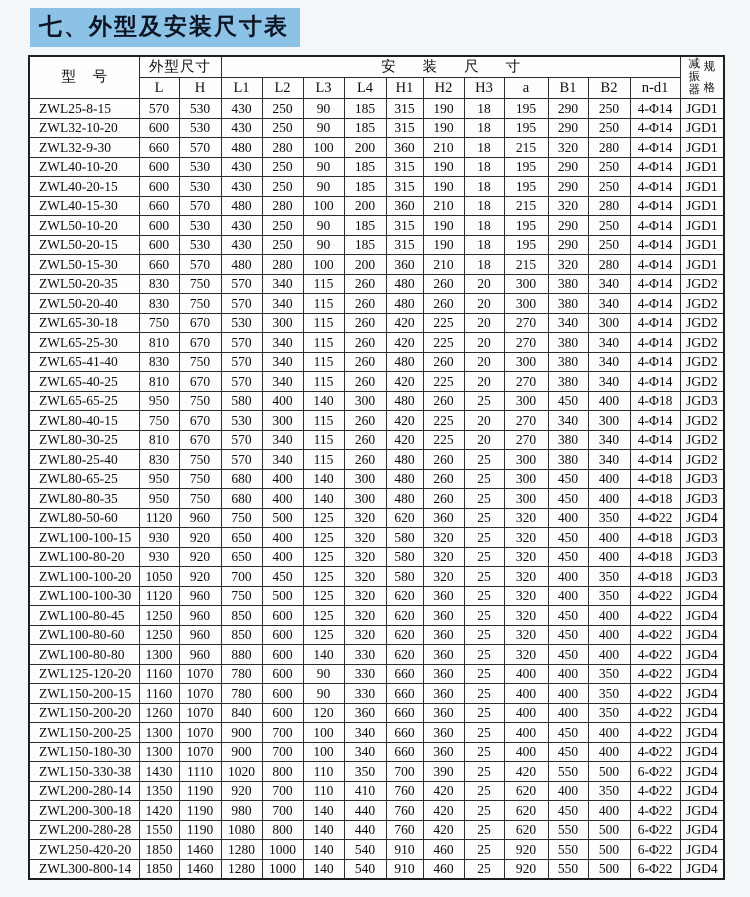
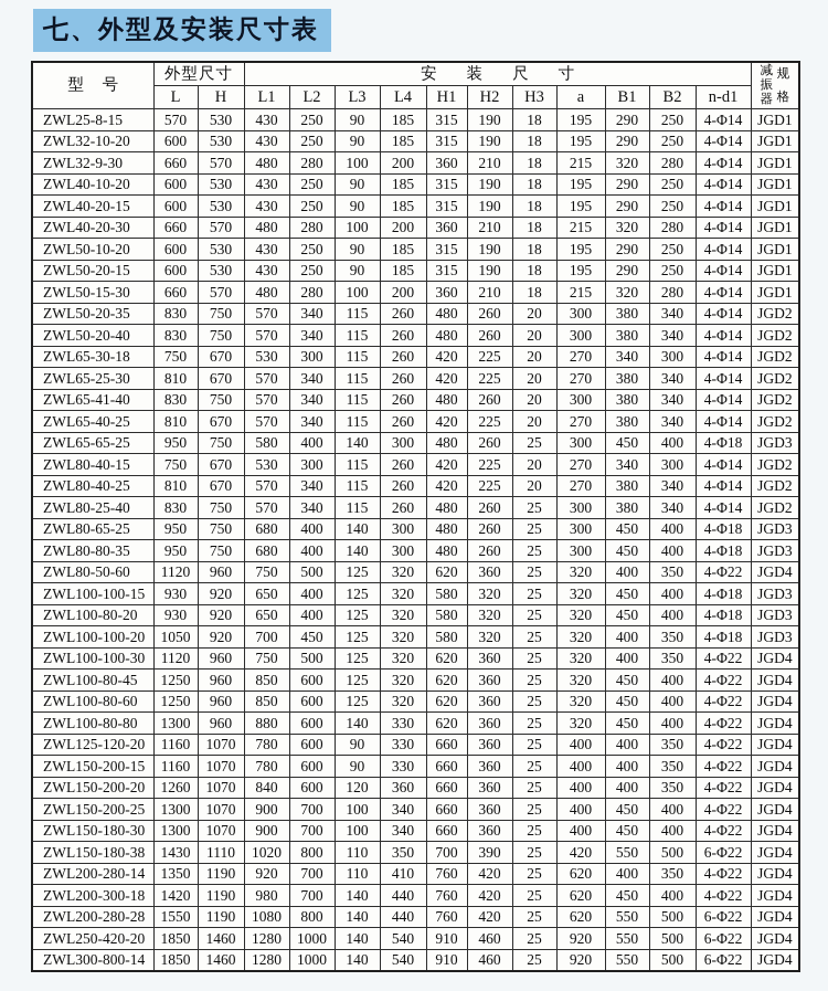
  七、外型及安装尺寸表
  型 号	外型尺寸	安装尺寸	减振器 规格
  L	H	L1	L2	L3	L4	H1	H2	H3	a	B1	B2	n-d1
  ZWL25-8-15	570	530	430	250	90	185	315	190	18	195	290	250	4-Φ14	JGD1
  ZWL32-10-20	600	530	430	250	90	185	315	190	18	195	290	250	4-Φ14	JGD1
  ZWL32-9-30	660	570	480	280	100	200	360	210	18	215	320	280	4-Φ14	JGD1
  ZWL40-10-20	600	530	430	250	90	185	315	190	18	195	290	250	4-Φ14	JGD1
  ZWL40-20-15	600	530	430	250	90	185	315	190	18	195	290	250	4-Φ14	JGD1
- ZWL40-15-30	660	570	480	280	100	200	360	210	18	215	320	280	4-Φ14	JGD1
+ ZWL40-20-30	660	570	480	280	100	200	360	210	18	215	320	280	4-Φ14	JGD1
  ZWL50-10-20	600	530	430	250	90	185	315	190	18	195	290	250	4-Φ14	JGD1
  ZWL50-20-15	600	530	430	250	90	185	315	190	18	195	290	250	4-Φ14	JGD1
  ZWL50-15-30	660	570	480	280	100	200	360	210	18	215	320	280	4-Φ14	JGD1
  ZWL50-20-35	830	750	570	340	115	260	480	260	20	300	380	340	4-Φ14	JGD2
  ZWL50-20-40	830	750	570	340	115	260	480	260	20	300	380	340	4-Φ14	JGD2
  ZWL65-30-18	750	670	530	300	115	260	420	225	20	270	340	300	4-Φ14	JGD2
  ZWL65-25-30	810	670	570	340	115	260	420	225	20	270	380	340	4-Φ14	JGD2
  ZWL65-41-40	830	750	570	340	115	260	480	260	20	300	380	340	4-Φ14	JGD2
  ZWL65-40-25	810	670	570	340	115	260	420	225	20	270	380	340	4-Φ14	JGD2
  ZWL65-65-25	950	750	580	400	140	300	480	260	25	300	450	400	4-Φ18	JGD3
  ZWL80-40-15	750	670	530	300	115	260	420	225	20	270	340	300	4-Φ14	JGD2
- ZWL80-30-25	810	670	570	340	115	260	420	225	20	270	380	340	4-Φ14	JGD2
+ ZWL80-40-25	810	670	570	340	115	260	420	225	20	270	380	340	4-Φ14	JGD2
  ZWL80-25-40	830	750	570	340	115	260	480	260	25	300	380	340	4-Φ14	JGD2
  ZWL80-65-25	950	750	680	400	140	300	480	260	25	300	450	400	4-Φ18	JGD3
  ZWL80-80-35	950	750	680	400	140	300	480	260	25	300	450	400	4-Φ18	JGD3
  ZWL80-50-60	1120	960	750	500	125	320	620	360	25	320	400	350	4-Φ22	JGD4
  ZWL100-100-15	930	920	650	400	125	320	580	320	25	320	450	400	4-Φ18	JGD3
  ZWL100-80-20	930	920	650	400	125	320	580	320	25	320	450	400	4-Φ18	JGD3
  ZWL100-100-20	1050	920	700	450	125	320	580	320	25	320	400	350	4-Φ18	JGD3
  ZWL100-100-30	1120	960	750	500	125	320	620	360	25	320	400	350	4-Φ22	JGD4
  ZWL100-80-45	1250	960	850	600	125	320	620	360	25	320	450	400	4-Φ22	JGD4
  ZWL100-80-60	1250	960	850	600	125	320	620	360	25	320	450	400	4-Φ22	JGD4
  ZWL100-80-80	1300	960	880	600	140	330	620	360	25	320	450	400	4-Φ22	JGD4
  ZWL125-120-20	1160	1070	780	600	90	330	660	360	25	400	400	350	4-Φ22	JGD4
  ZWL150-200-15	1160	1070	780	600	90	330	660	360	25	400	400	350	4-Φ22	JGD4
  ZWL150-200-20	1260	1070	840	600	120	360	660	360	25	400	400	350	4-Φ22	JGD4
  ZWL150-200-25	1300	1070	900	700	100	340	660	360	25	400	450	400	4-Φ22	JGD4
  ZWL150-180-30	1300	1070	900	700	100	340	660	360	25	400	450	400	4-Φ22	JGD4
- ZWL150-330-38	1430	1110	1020	800	110	350	700	390	25	420	550	500	6-Φ22	JGD4
+ ZWL150-180-38	1430	1110	1020	800	110	350	700	390	25	420	550	500	6-Φ22	JGD4
  ZWL200-280-14	1350	1190	920	700	110	410	760	420	25	620	400	350	4-Φ22	JGD4
  ZWL200-300-18	1420	1190	980	700	140	440	760	420	25	620	450	400	4-Φ22	JGD4
  ZWL200-280-28	1550	1190	1080	800	140	440	760	420	25	620	550	500	6-Φ22	JGD4
  ZWL250-420-20	1850	1460	1280	1000	140	540	910	460	25	920	550	500	6-Φ22	JGD4
  ZWL300-800-14	1850	1460	1280	1000	140	540	910	460	25	920	550	500	6-Φ22	JGD4
